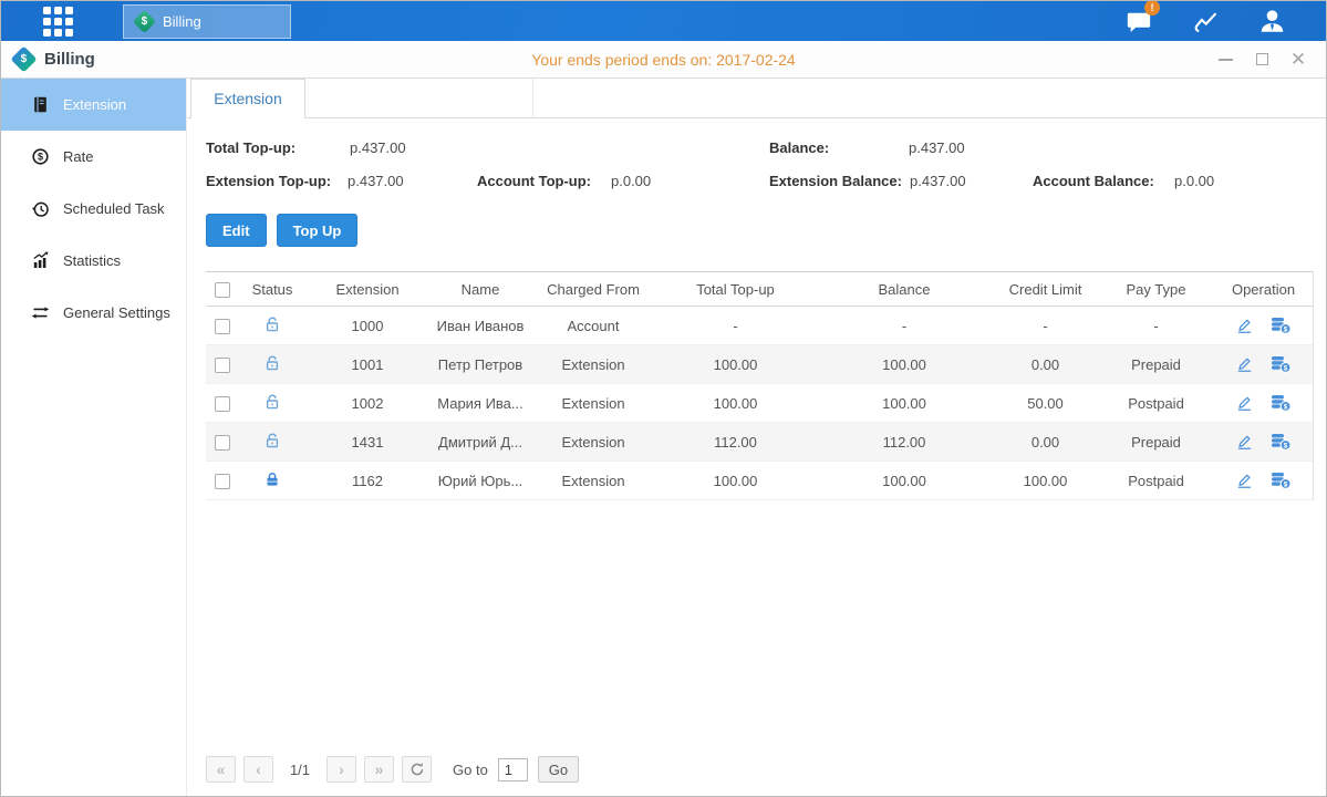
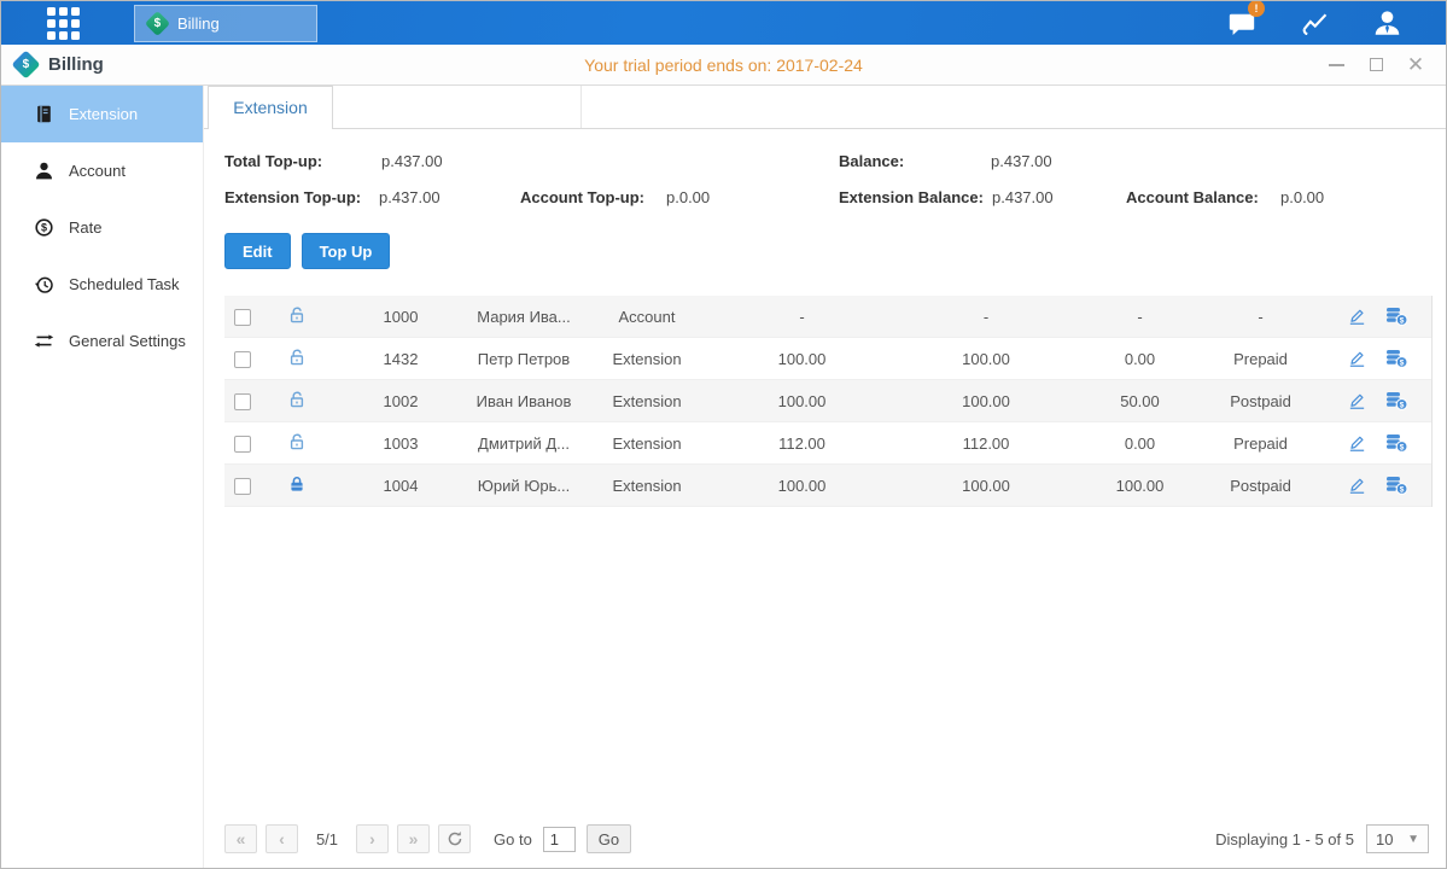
  Billing
  !
  Billing
- Your ends period ends on: 2017-02-24
+ Your trial period ends on: 2017-02-24
  ✕
  Extension
+ Account
  $
  Rate
  Scheduled Task
- Statistics
  General Settings
  Extension
  Total Top-up:
  p.437.00
  Balance:
  p.437.00
  Extension Top-up:
  p.437.00
  Account Top-up:
  p.0.00
  Extension Balance:
  p.437.00
  Account Balance:
  p.0.00
  Edit
  Top Up
- 	Status	Extension	Name	Charged From	Total Top-up	Balance	Credit Limit	Pay Type	Operation
- 		1000	Иван Иванов	Account	-	-	-	-
+ 		1000	Мария Ива...	Account	-	-	-	-
- 		1001	Петр Петров	Extension	100.00	100.00	0.00	Prepaid
+ 		1432	Петр Петров	Extension	100.00	100.00	0.00	Prepaid
- 		1002	Мария Ива...	Extension	100.00	100.00	50.00	Postpaid
+ 		1002	Иван Иванов	Extension	100.00	100.00	50.00	Postpaid
- 		1431	Дмитрий Д...	Extension	112.00	112.00	0.00	Prepaid
+ 		1003	Дмитрий Д...	Extension	112.00	112.00	0.00	Prepaid
- 		1162	Юрий Юрь...	Extension	100.00	100.00	100.00	Postpaid
+ 		1004	Юрий Юрь...	Extension	100.00	100.00	100.00	Postpaid
  «
  ‹
- 1/1
+ 5/1
  ›
  »
  Go to
  1
  Go
+ Displaying 1 - 5 of 5
+ 10
+ ▼
